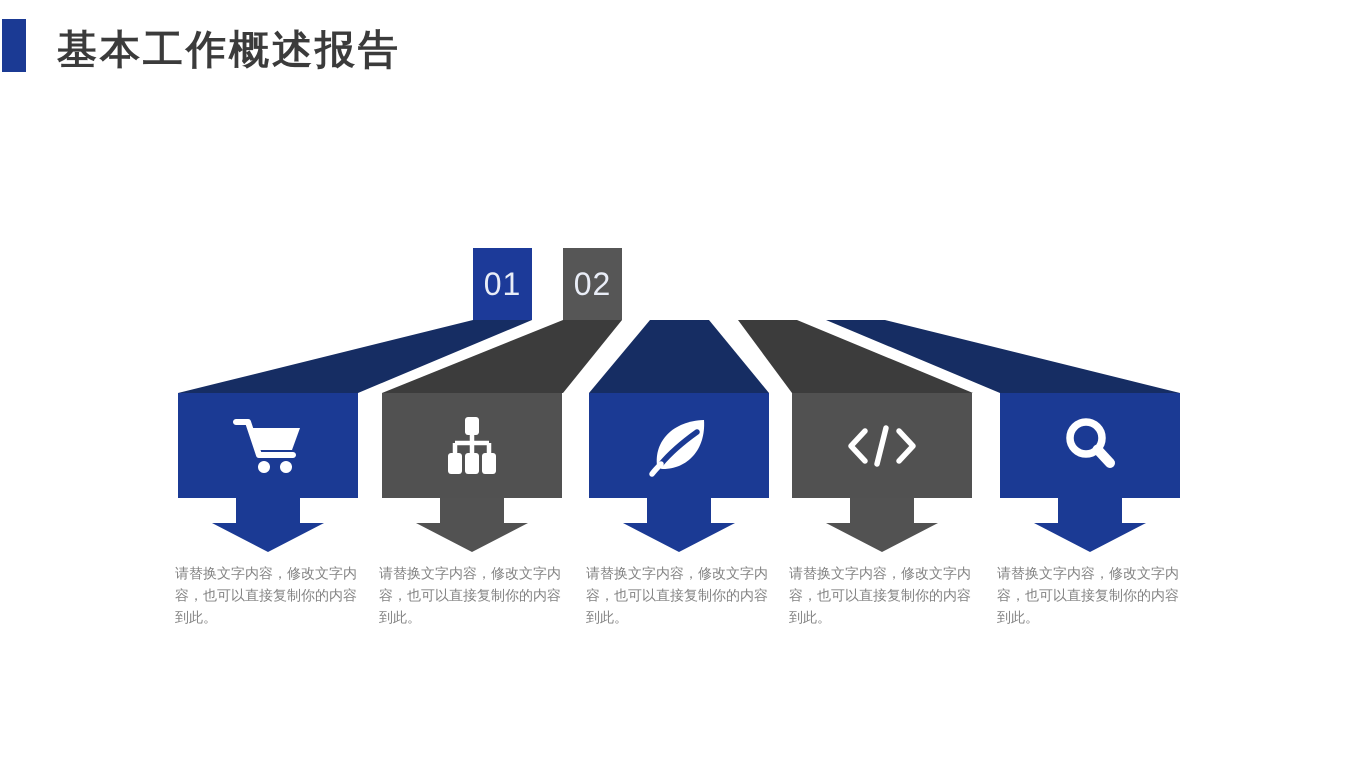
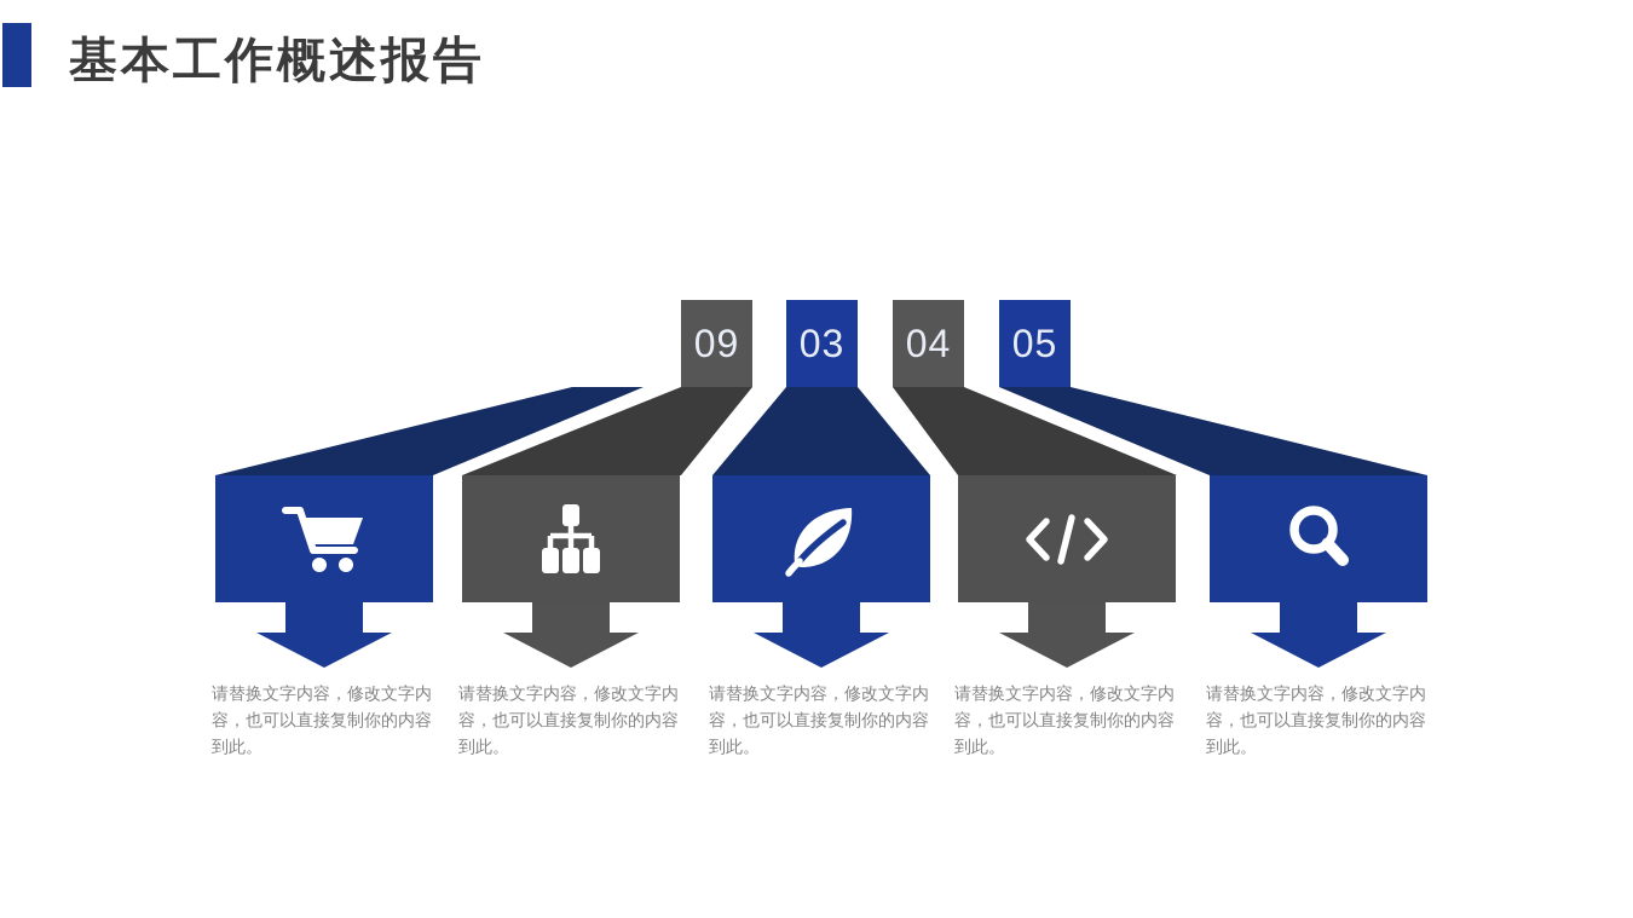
  基本工作概述报告
- 01
- 02
+ 09
+ 03
+ 04
+ 05
  请替换文字内容，修改文字内容，也可以直接复制你的内容到此。
  请替换文字内容，修改文字内容，也可以直接复制你的内容到此。
  请替换文字内容，修改文字内容，也可以直接复制你的内容到此。
  请替换文字内容，修改文字内容，也可以直接复制你的内容到此。
  请替换文字内容，修改文字内容，也可以直接复制你的内容到此。
